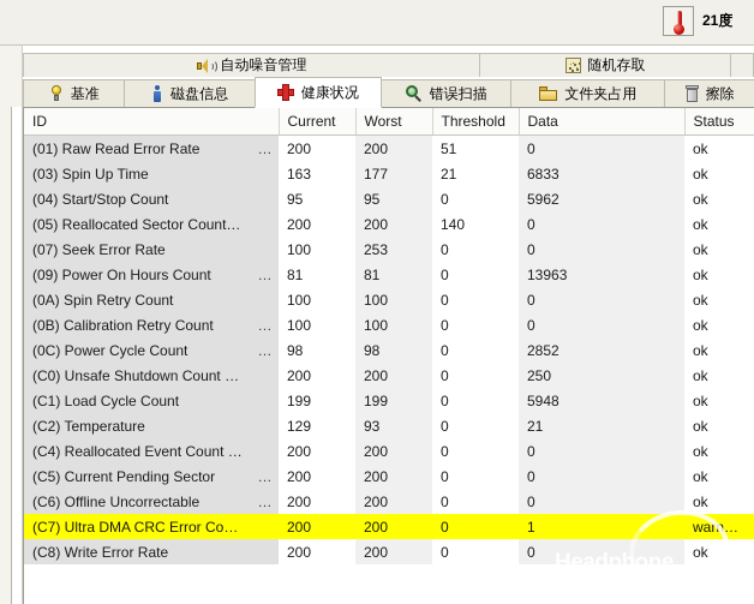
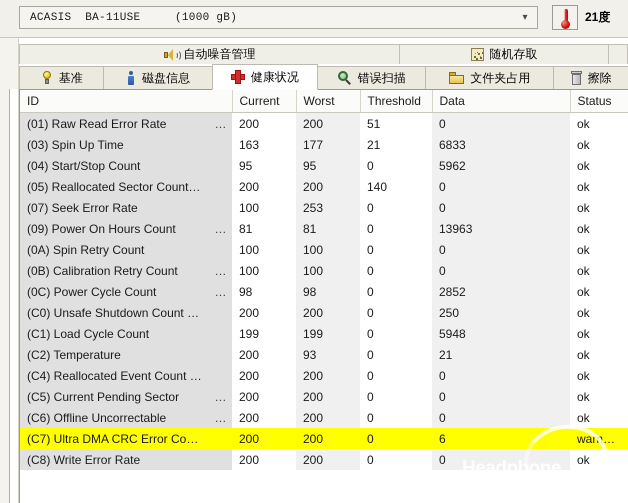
+ ACASIS BA-11USE (1000 gB)
+ ▾
  21度
  自动噪音管理
  随机存取
  基准
  磁盘信息
  健康状况
  错误扫描
  文件夹占用
  擦除
  ID	Current	Worst	Threshold	Data	Status
  …(01) Raw Read Error Rate	200	200	51	0	ok
  (03) Spin Up Time	163	177	21	6833	ok
  (04) Start/Stop Count	95	95	0	5962	ok
  (05) Reallocated Sector Count…	200	200	140	0	ok
  (07) Seek Error Rate	100	253	0	0	ok
  …(09) Power On Hours Count	81	81	0	13963	ok
  (0A) Spin Retry Count	100	100	0	0	ok
  …(0B) Calibration Retry Count	100	100	0	0	ok
  …(0C) Power Cycle Count	98	98	0	2852	ok
  (C0) Unsafe Shutdown Count …	200	200	0	250	ok
  (C1) Load Cycle Count	199	199	0	5948	ok
- (C2) Temperature	129	93	0	21	ok
+ (C2) Temperature	200	93	0	21	ok
  (C4) Reallocated Event Count …	200	200	0	0	ok
  …(C5) Current Pending Sector	200	200	0	0	ok
  …(C6) Offline Uncorrectable	200	200	0	0	ok
- (C7) Ultra DMA CRC Error Co…	200	200	0	1	warn…
+ (C7) Ultra DMA CRC Error Co…	200	200	0	6	warn…
  (C8) Write Error Rate	200	200	0	0	ok
